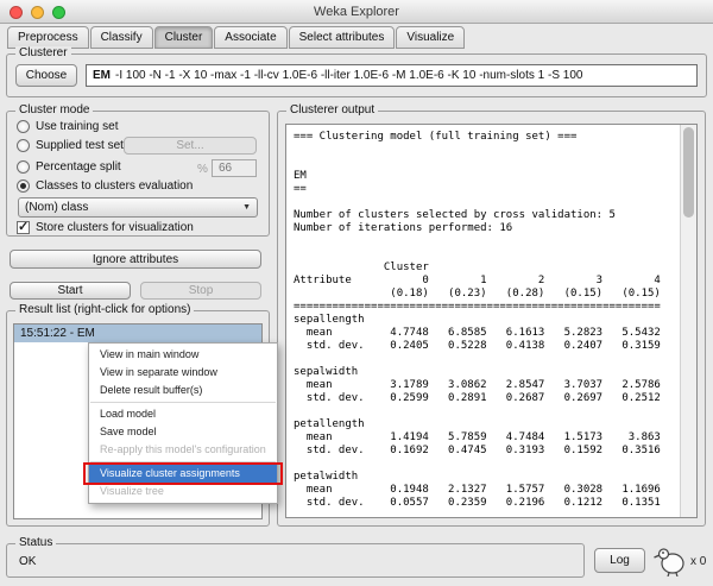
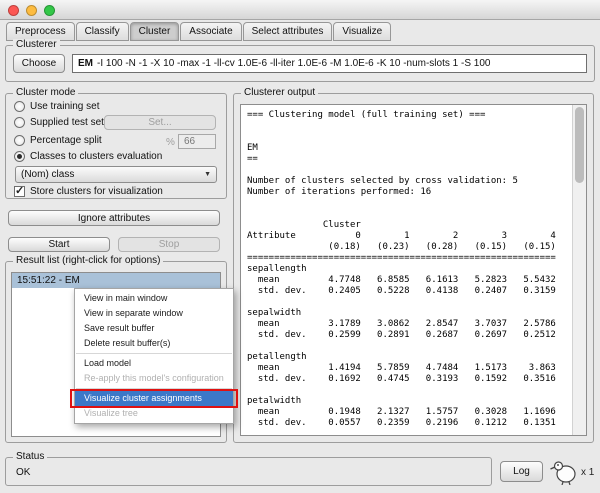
- Weka Explorer
  Preprocess
  Classify
  Cluster
  Associate
  Select attributes
  Visualize
  Clusterer
  Choose
  EM
  -I 100 -N -1 -X 10 -max -1 -ll-cv 1.0E-6 -ll-iter 1.0E-6 -M 1.0E-6 -K 10 -num-slots 1 -S 100
  Cluster mode
  Use training set
  Supplied test set
  Set...
  Percentage split
  %
  66
  Classes to clusters evaluation
  (Nom) class
  Store clusters for visualization
  Ignore attributes
  Start
  Stop
  Result list (right-click for options)
  15:51:22 - EM
  Clusterer output
  === Clustering model (full training set) ===
  EM
  ==
  Number of clusters selected by cross validation: 5
  Number of iterations performed: 16
  Cluster
  Attribute 0 1 2 3 4
  (0.18) (0.23) (0.28) (0.15) (0.15)
  =========================================================
  sepallength
  mean 4.7748 6.8585 6.1613 5.2823 5.5432
  std. dev. 0.2405 0.5228 0.4138 0.2407 0.3159
  sepalwidth
  mean 3.1789 3.0862 2.8547 3.7037 2.5786
  std. dev. 0.2599 0.2891 0.2687 0.2697 0.2512
  petallength
  mean 1.4194 5.7859 4.7484 1.5173 3.863
  std. dev. 0.1692 0.4745 0.3193 0.1592 0.3516
  petalwidth
  mean 0.1948 2.1327 1.5757 0.3028 1.1696
  std. dev. 0.0557 0.2359 0.2196 0.1212 0.1351
  View in main window
  View in separate window
+ Save result buffer
  Delete result buffer(s)
  Load model
- Save model
  Re-apply this model's configuration
  Visualize cluster assignments
  Visualize tree
  Status
  OK
  Log
- x 0
+ x 1
